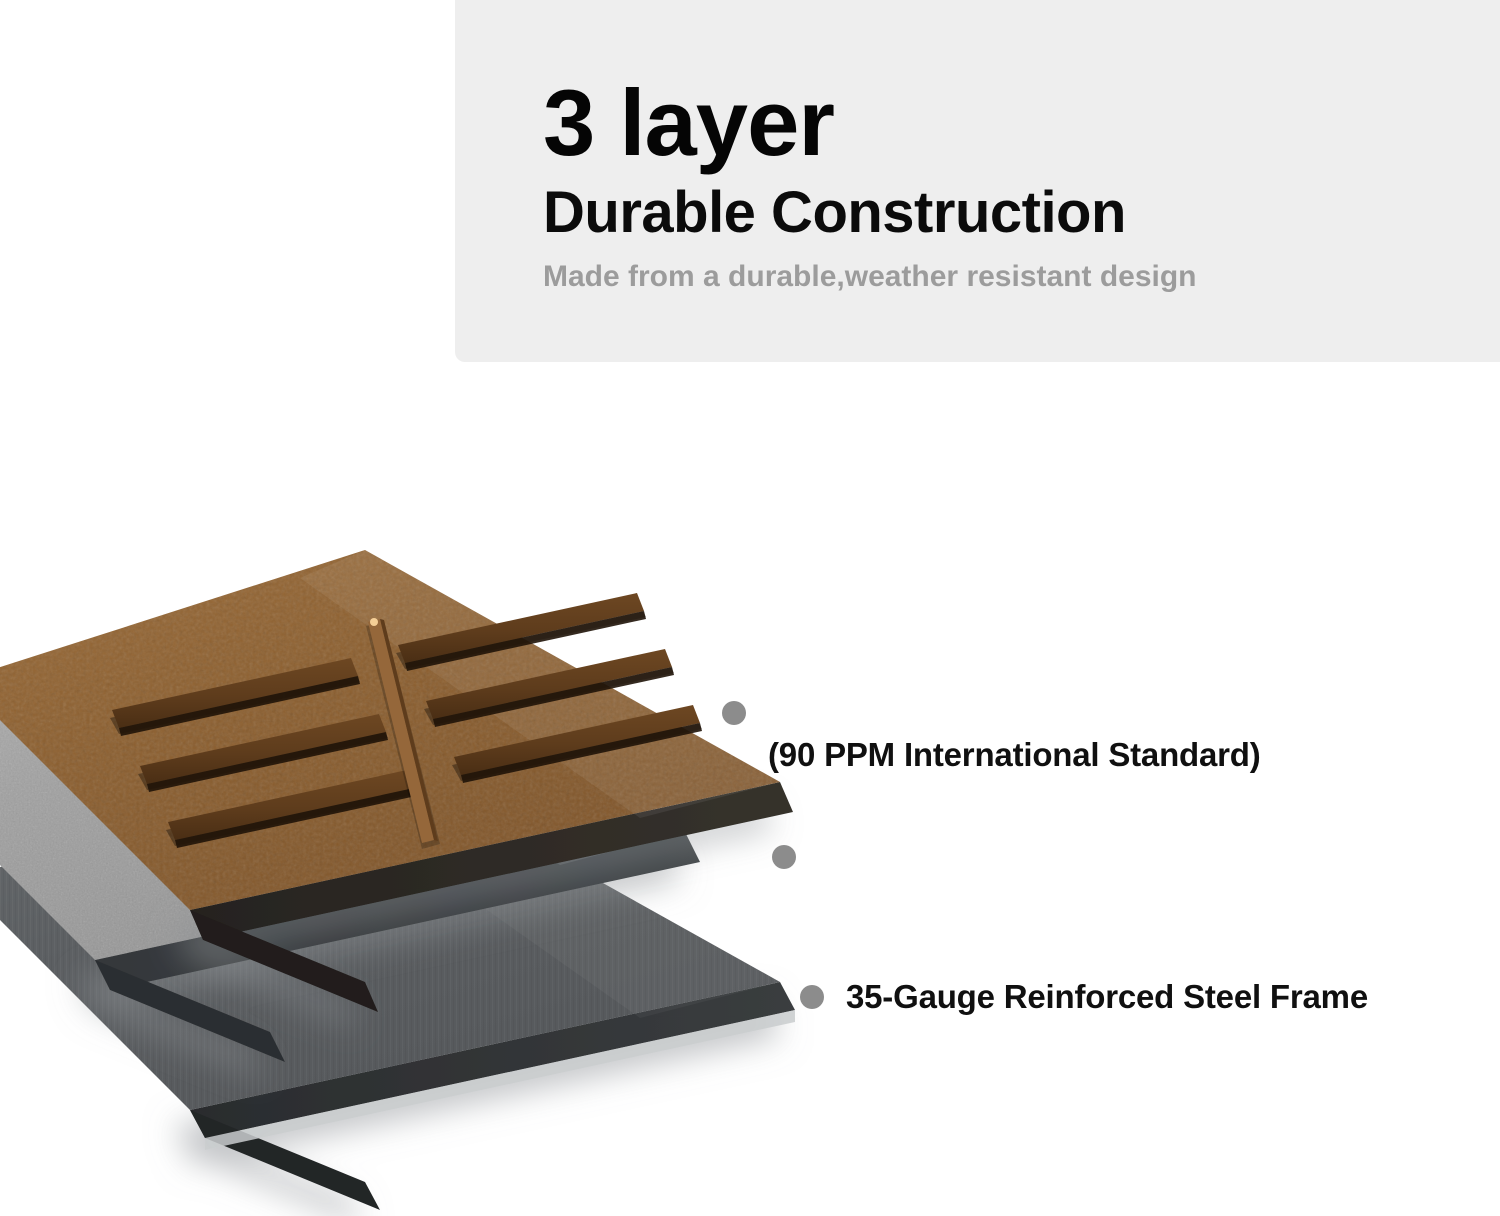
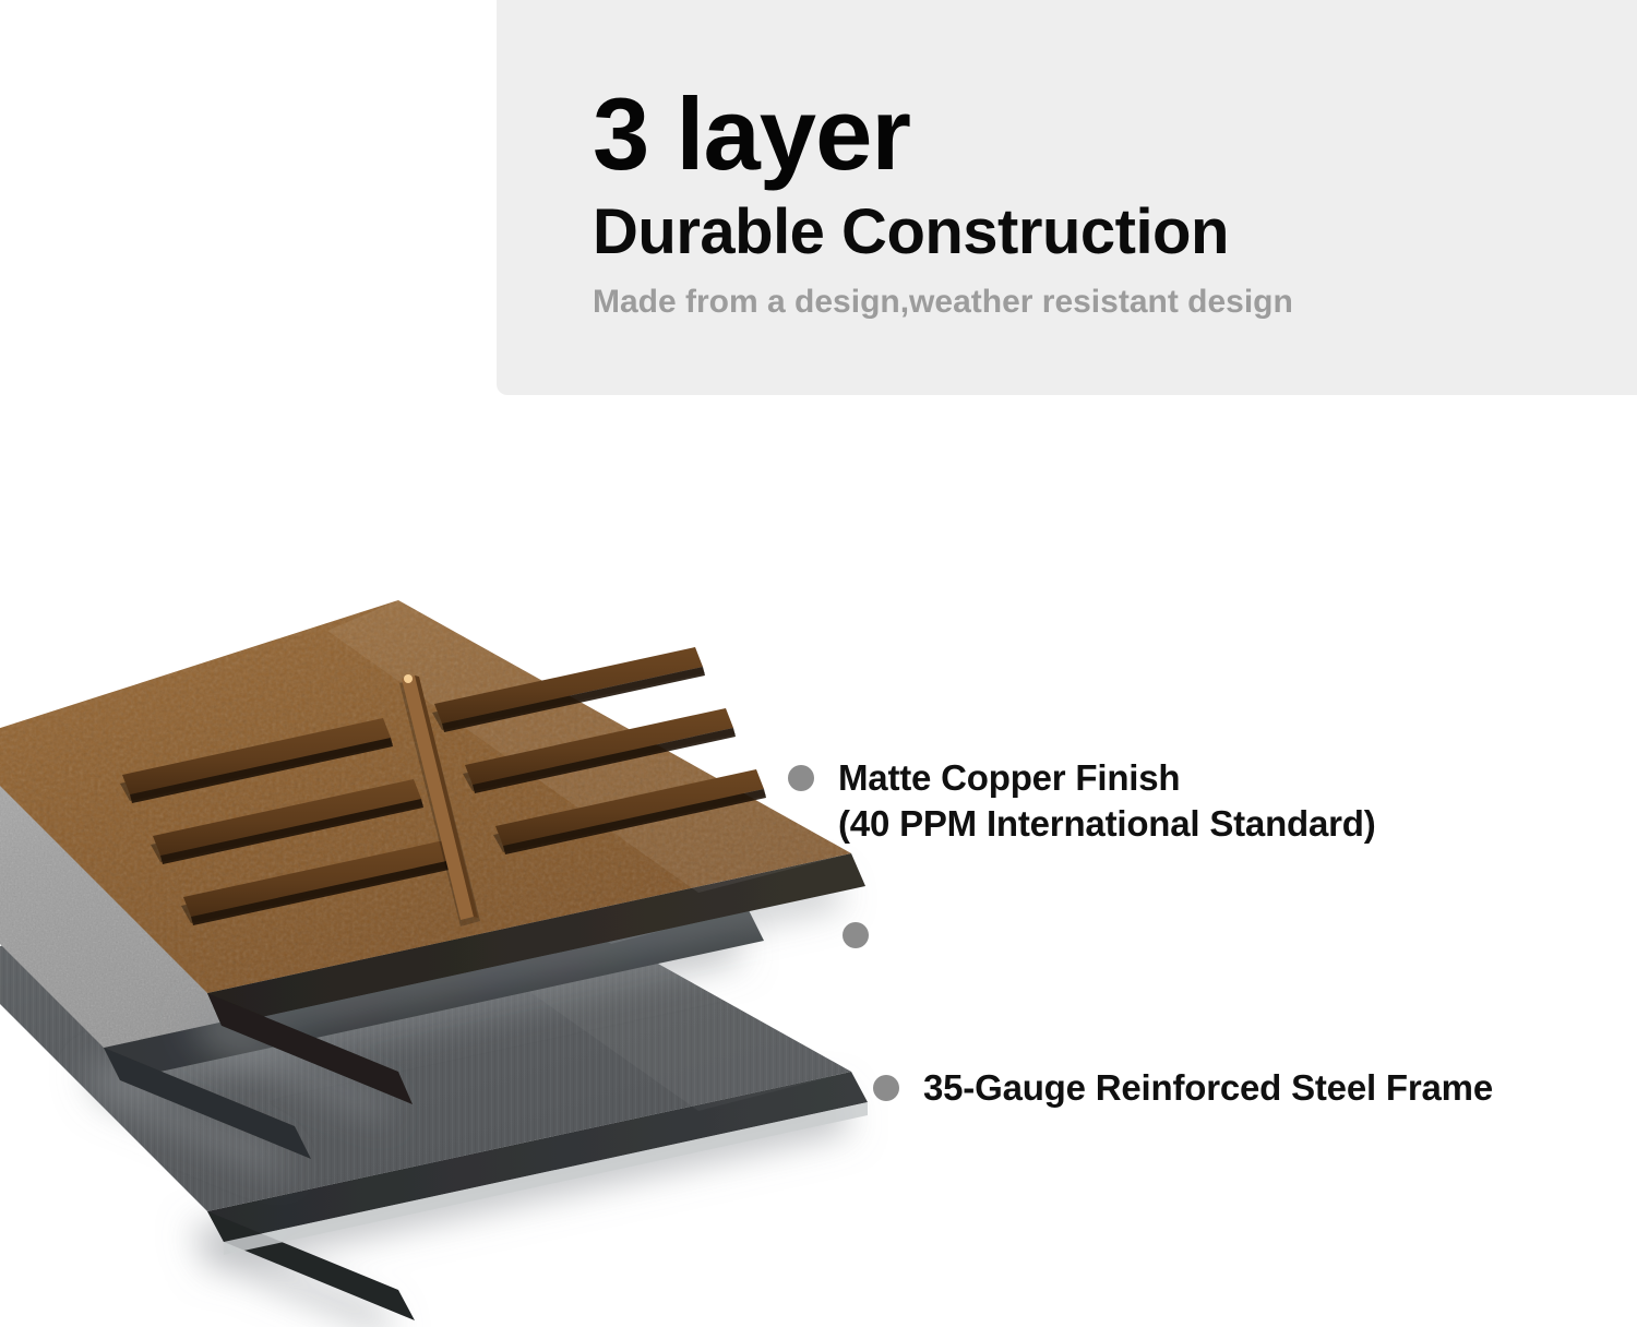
  3 layer
  Durable Construction
- Made from a durable,weather resistant design
+ Made from a design,weather resistant design
+ Matte Copper Finish
- (90 PPM International Standard)
+ (40 PPM International Standard)
  35-Gauge Reinforced Steel Frame
